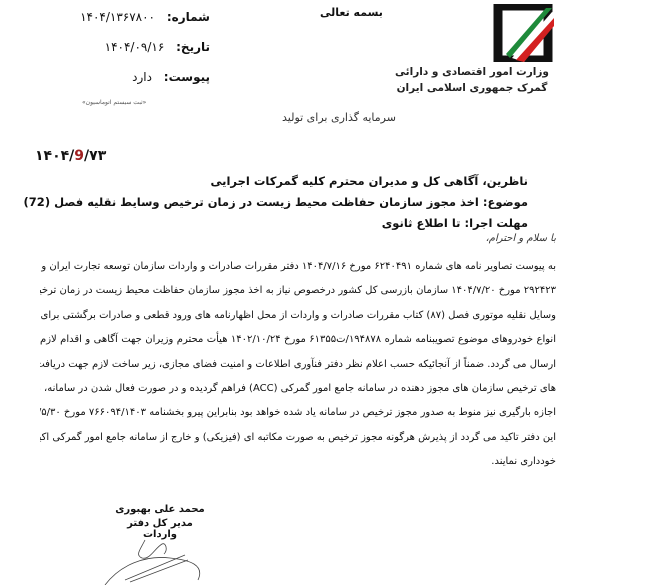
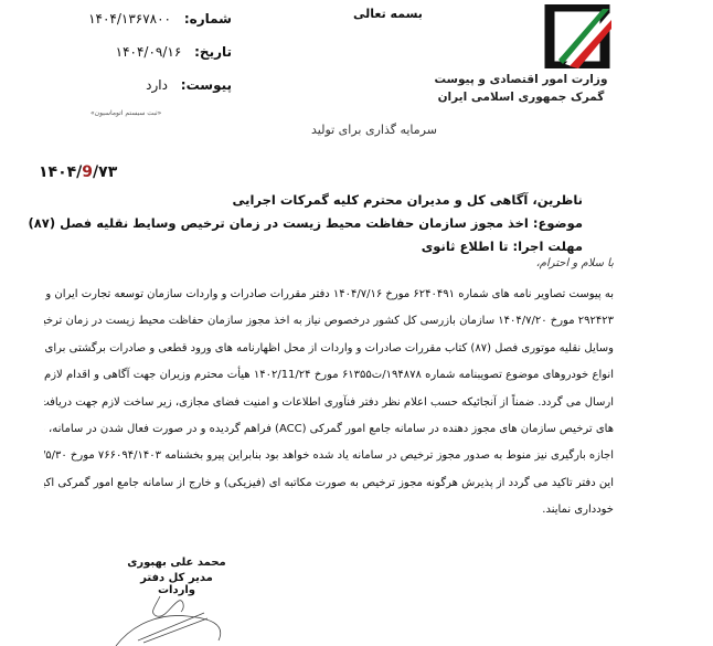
- وزارت امور اقتصادی و دارائی
+ وزارت امور اقتصادی و پیوست
  گمرک جمهوری اسلامی ایران
  بسمه تعالی
  شماره: ۱۴۰۴/۱۳۶۷۸۰۰
  تاریخ: ۱۴۰۴/۰۹/۱۶
  پیوست: دارد
  سرمایه گذاری برای تولید
  ۱۴۰۴/9/۷۳
  ناظرین، آگاهی کل و مدیران محترم کلیه گمرکات اجرایی
- موضوع: اخذ مجوز سازمان حفاظت محیط زیست در زمان ترخیص وسایط نقلیه فصل (72)
+ موضوع: اخذ مجوز سازمان حفاظت محیط زیست در زمان ترخیص وسایط نقلیه فصل (۸۷)
  مهلت اجرا: تا اطلاع ثانوی
  با سلام و احترام،
  به پیوست تصاویر نامه های شماره ۶۲۴۰۴۹۱ مورخ ۱۴۰۴/۷/۱۶ دفتر مقررات صادرات و واردات سازمان توسعه تجارت ایران و
  ۲۹۲۴۲۳ مورخ ۱۴۰۴/۷/۲۰ سازمان بازرسی کل کشور درخصوص نیاز به اخذ مجوز سازمان حفاظت محیط زیست در زمان ترخی
  وسایل نقلیه موتوری فصل (۸۷) کتاب مقررات صادرات و واردات از محل اظهارنامه های ورود قطعی و صادرات برگشتی برای
- انواع خودروهای موضوع تصویبنامه شماره ۱۹۴۸۷۸/ت۶۱۳۵۵ مورخ ۱۴۰۲/۱۰/۲۴ هیأت محترم وزیران جهت آگاهی و اقدام لازم
+ انواع خودروهای موضوع تصویبنامه شماره ۱۹۴۸۷۸/ت۶۱۳۵۵ مورخ ۱۴۰۲/11/۲۴ هیأت محترم وزیران جهت آگاهی و اقدام لازم
  ارسال می گردد. ضمناً از آنجائیکه حسب اعلام نظر دفتر فنآوری اطلاعات و امنیت فضای مجازی، زیر ساخت لازم جهت دریافت
  های ترخیص سازمان های مجوز دهنده در سامانه جامع امور گمرکی (ACC) فراهم گردیده و در صورت فعال شدن در سامانه،
  اجازه بارگیری نیز منوط به صدور مجوز ترخیص در سامانه یاد شده خواهد بود بنابراین پیرو بخشنامه ۷۶۶۰۹۴/۱۴۰۳ مورخ /۵/۳۰
  این دفتر تاکید می گردد از پذیرش هرگونه مجوز ترخیص به صورت مکاتبه ای (فیزیکی) و خارج از سامانه جامع امور گمرکی اکی
  خودداری نمایند.
  محمد علی بهبوری
  مدیر کل دفتر واردات
